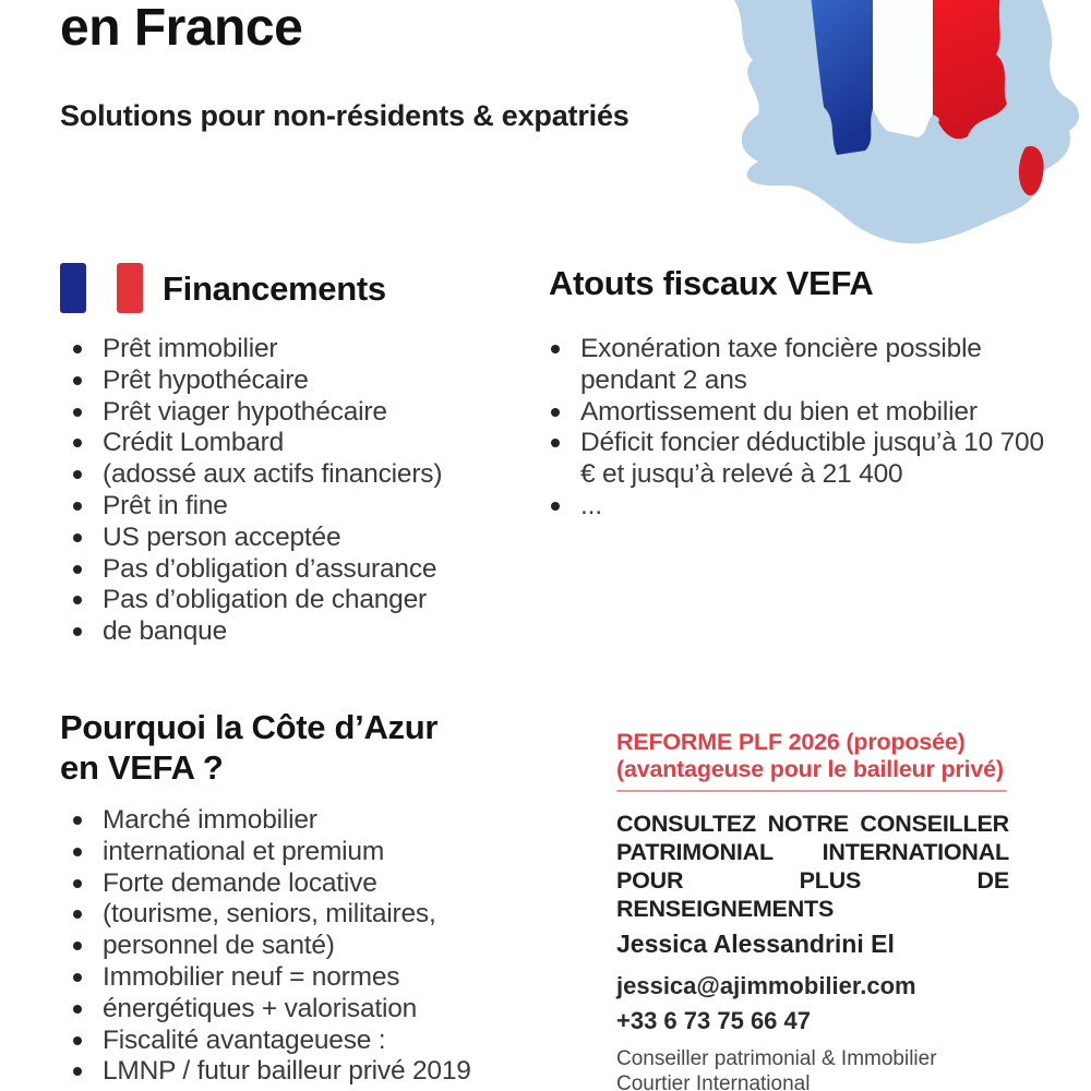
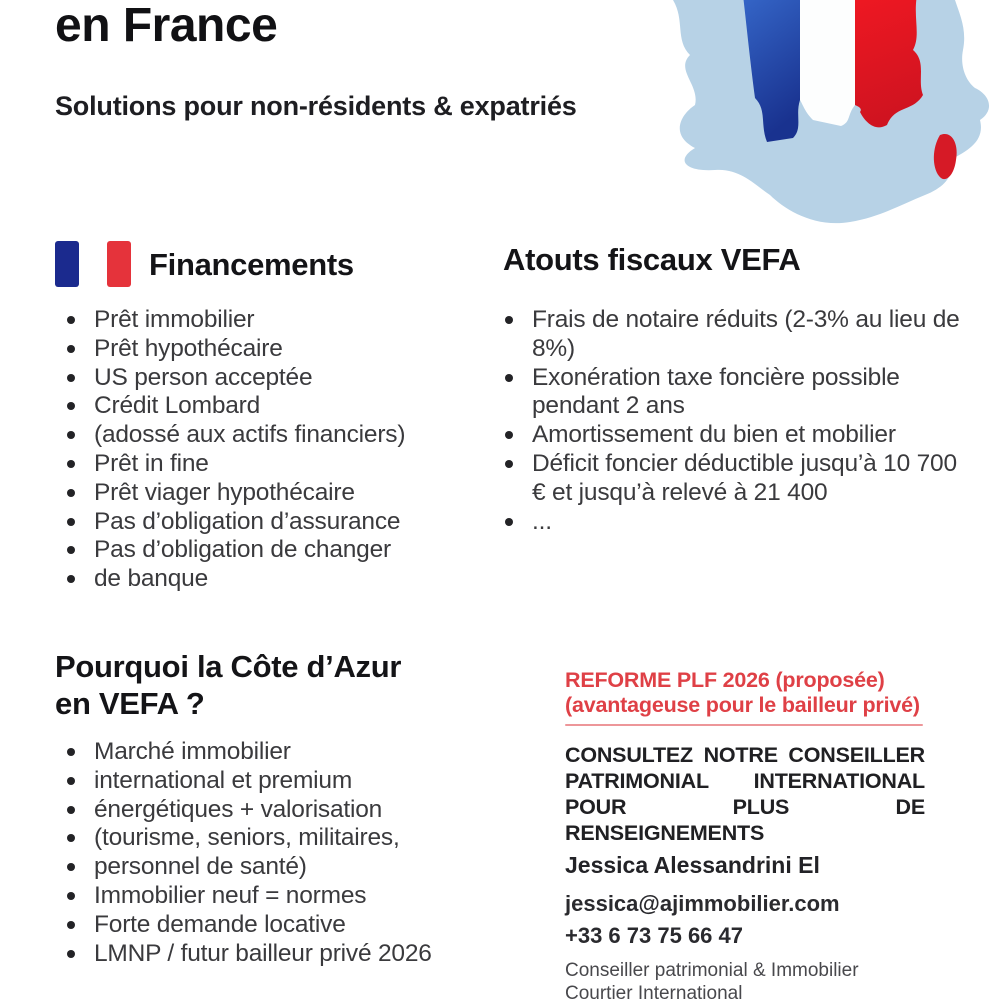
  en France
  Solutions pour non-résidents & expatriés
  Financements
  Prêt immobilier
  Prêt hypothécaire
- Prêt viager hypothécaire
+ US person acceptée
  Crédit Lombard
  (adossé aux actifs financiers)
  Prêt in fine
- US person acceptée
+ Prêt viager hypothécaire
  Pas d’obligation d’assurance
  Pas d’obligation de changer
  de banque
  Pourquoi la Côte d’Azur
  en VEFA ?
  Marché immobilier
  international et premium
- Forte demande locative
+ énergétiques + valorisation
  (tourisme, seniors, militaires,
  personnel de santé)
  Immobilier neuf = normes
- énergétiques + valorisation
+ Forte demande locative
- Fiscalité avantageuese :
- LMNP / futur bailleur privé 2019
+ LMNP / futur bailleur privé 2026
  Atouts fiscaux VEFA
+ Frais de notaire réduits (2-3% au lieu de 8%)
  Exonération taxe foncière possible pendant 2 ans
  Amortissement du bien et mobilier
  Déficit foncier déductible jusqu’à 10 700 € et jusqu’à relevé à 21 400
  ...
  REFORME PLF 2026 (proposée)
  (avantageuse pour le bailleur privé)
  CONSULTEZ NOTRE CONSEILLER
  PATRIMONIAL INTERNATIONAL
  POUR PLUS DE RENSEIGNEMENTS
  Jessica Alessandrini El
  jessica@ajimmobilier.com
  +33 6 73 75 66 47
  Conseiller patrimonial & Immobilier
  Courtier International
